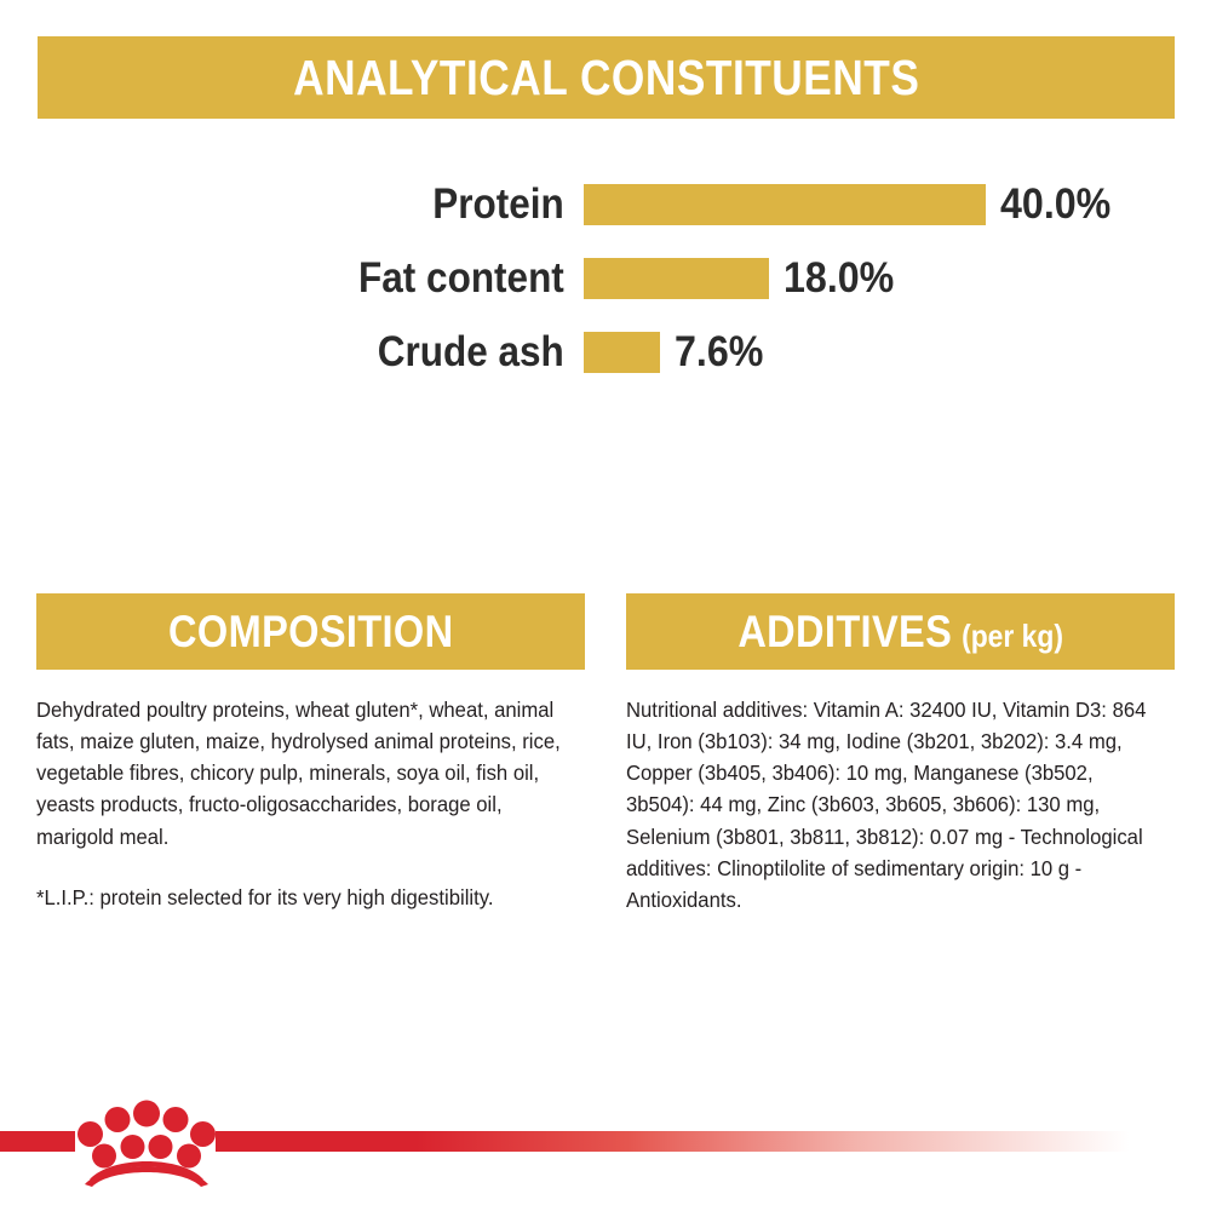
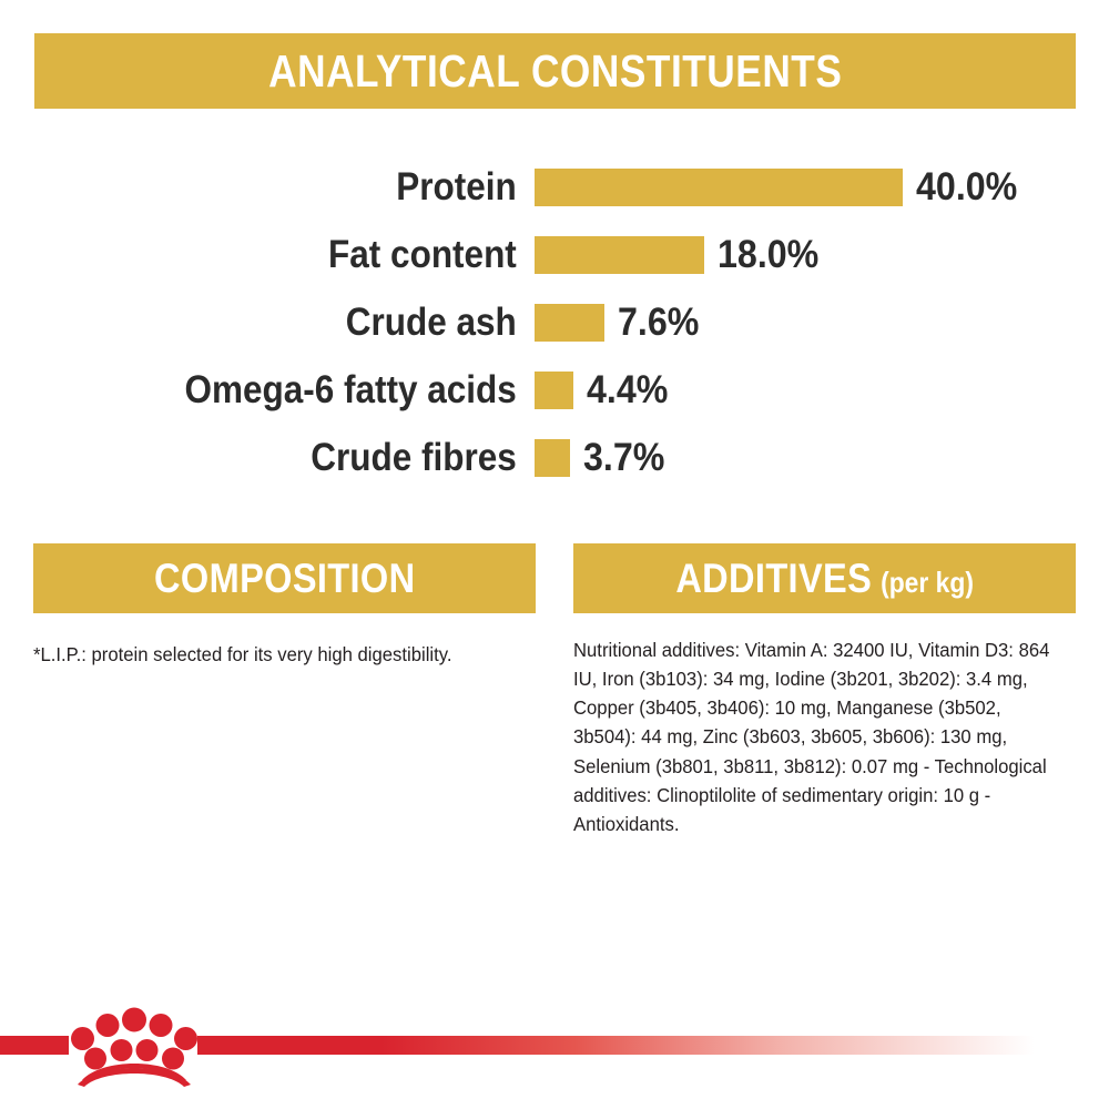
  ANALYTICAL CONSTITUENTS
  Protein
  40.0%
  Fat content
  18.0%
  Crude ash
  7.6%
+ Omega-6 fatty acids
+ 4.4%
+ Crude fibres
+ 3.7%
  COMPOSITION
- Dehydrated poultry proteins, wheat gluten*, wheat, animal fats, maize gluten, maize, hydrolysed animal proteins, rice, vegetable fibres, chicory pulp, minerals, soya oil, fish oil, yeasts products, fructo-oligosaccharides, borage oil, marigold meal.
  *L.I.P.: protein selected for its very high digestibility.
  ADDITIVES
  (per kg)
  Nutritional additives: Vitamin A: 32400 IU, Vitamin D3: 864 IU, Iron (3b103): 34 mg, Iodine (3b201, 3b202): 3.4 mg, Copper (3b405, 3b406): 10 mg, Manganese (3b502, 3b504): 44 mg, Zinc (3b603, 3b605, 3b606): 130 mg, Selenium (3b801, 3b811, 3b812): 0.07 mg - Technological additives: Clinoptilolite of sedimentary origin: 10 g - Antioxidants.
